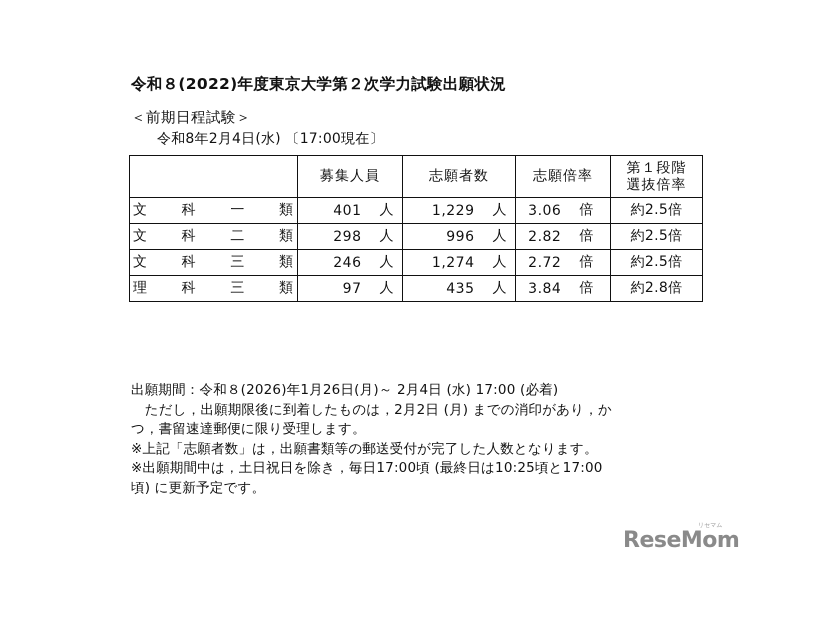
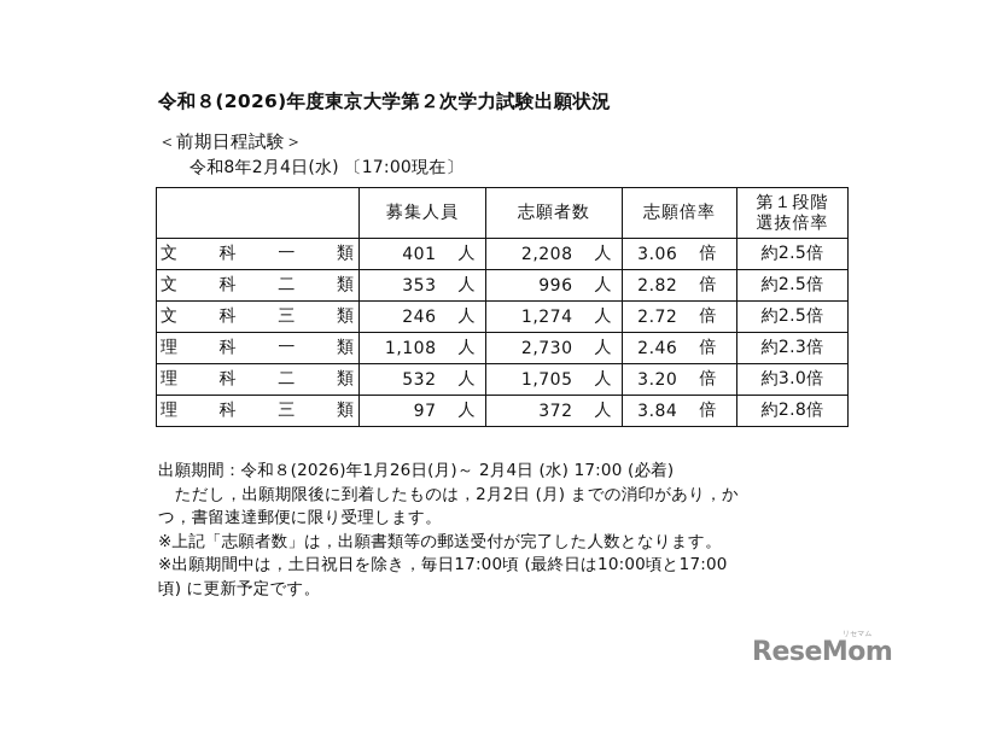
- 令和８(2022)年度東京大学第２次学力試験出願状況
+ 令和８(2026)年度東京大学第２次学力試験出願状況
  ＜前期日程試験＞
  令和8年2月4日(水) 〔17:00現在〕
  	募集人員	志願者数	志願倍率	第１段階 選抜倍率
- 文 科 一 類	401 人	1,229 人	3.06 倍	約2.5倍
+ 文 科 一 類	401 人	2,208 人	3.06 倍	約2.5倍
- 文 科 二 類	298 人	996 人	2.82 倍	約2.5倍
+ 文 科 二 類	353 人	996 人	2.82 倍	約2.5倍
  文 科 三 類	246 人	1,274 人	2.72 倍	約2.5倍
+ 理 科 一 類	1,108 人	2,730 人	2.46 倍	約2.3倍
+ 理 科 二 類	532 人	1,705 人	3.20 倍	約3.0倍
- 理 科 三 類	97 人	435 人	3.84 倍	約2.8倍
+ 理 科 三 類	97 人	372 人	3.84 倍	約2.8倍
  出願期間：令和８(2026)年1月26日(月)～ 2月4日 (水) 17:00 (必着)
  ただし，出願期限後に到着したものは，2月2日 (月) までの消印があり，か
  つ，書留速達郵便に限り受理します。
  ※上記「志願者数」は，出願書類等の郵送受付が完了した人数となります。
- ※出願期間中は，土日祝日を除き，毎日17:00頃 (最終日は10:25頃と17:00
+ ※出願期間中は，土日祝日を除き，毎日17:00頃 (最終日は10:00頃と17:00
  頃) に更新予定です。
  ReseMom
